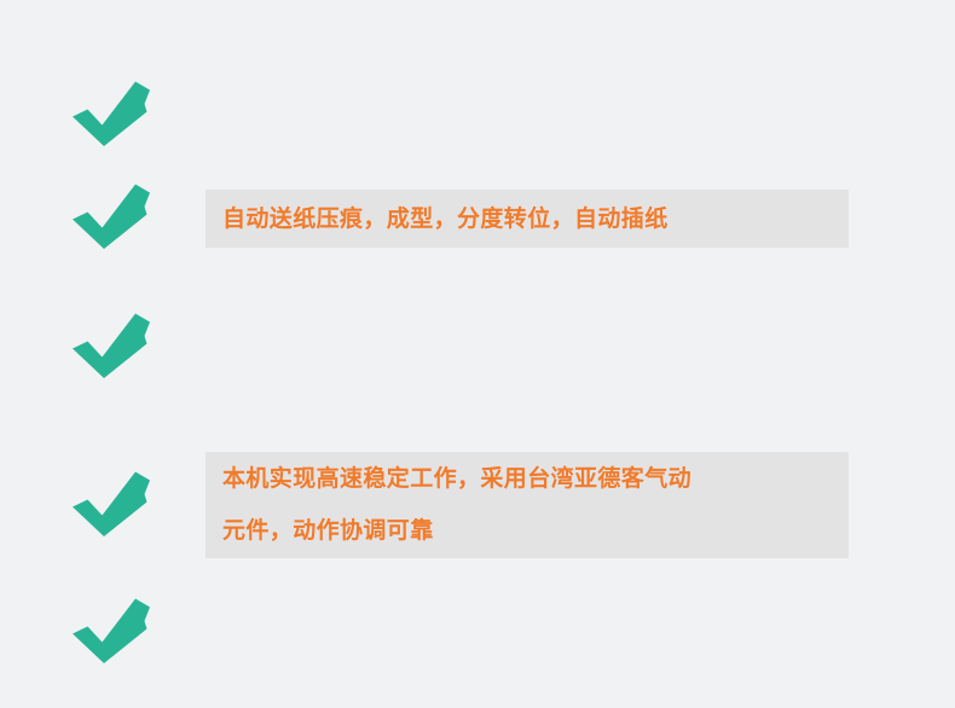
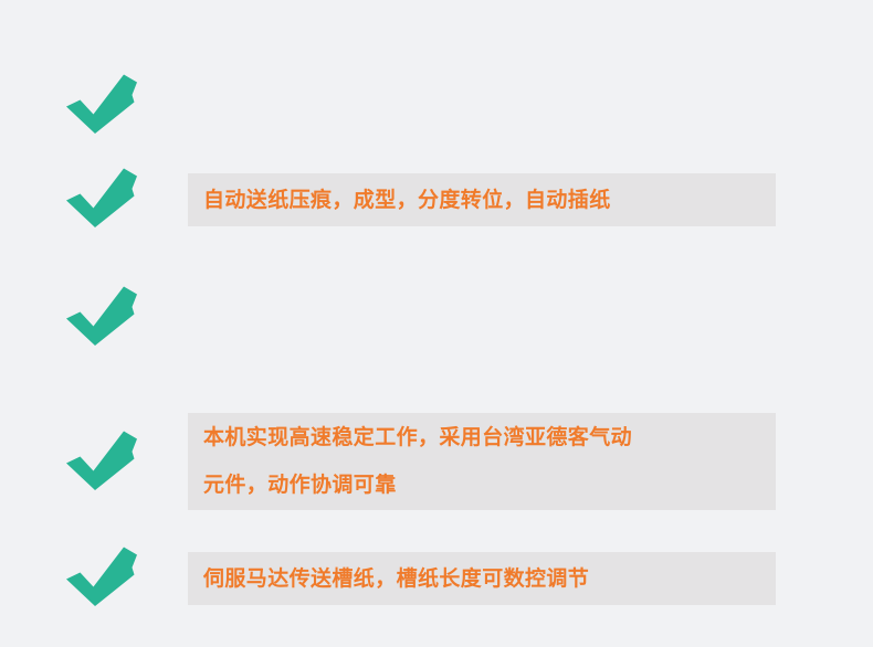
  自动送纸压痕，成型，分度转位，自动插纸
  本机实现高速稳定工作，采用台湾亚德客气动
  元件，动作协调可靠
+ 伺服马达传送槽纸，槽纸长度可数控调节
